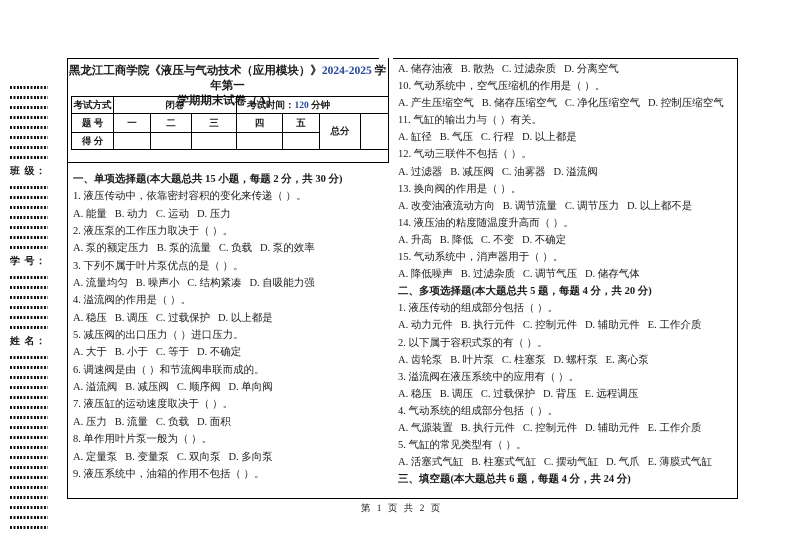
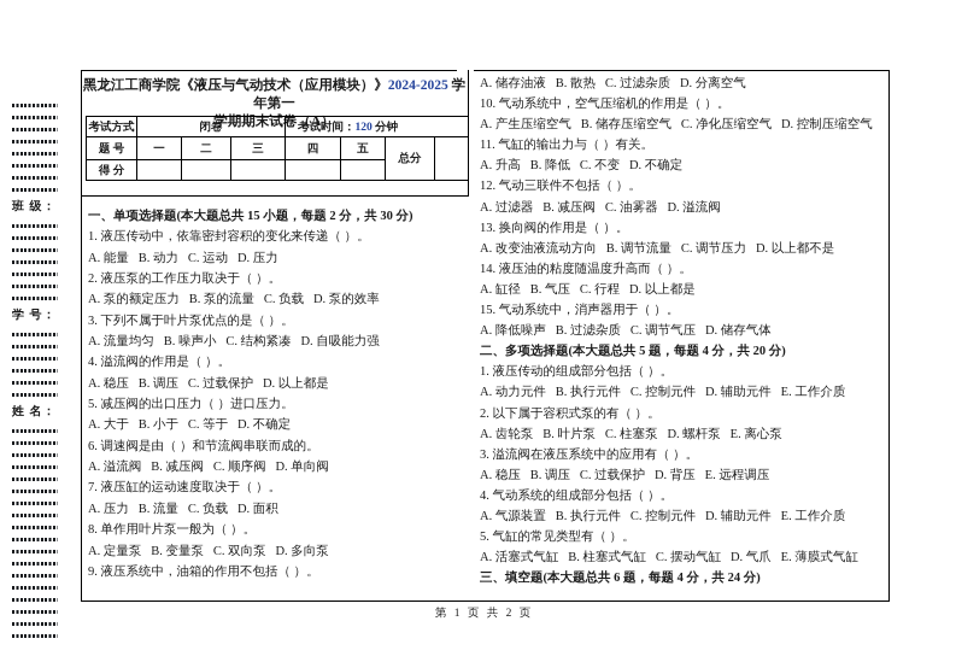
  班 级：
  学 号：
  姓 名：
  黑龙江工商学院《液压与气动技术（应用模块）》2024-2025 学年第一
  学期期末试卷（A）
  考试方式	闭卷	考试时间：120 分钟
  题 号	一	二	三	四	五	总分
  得 分
  一、单项选择题(本大题总共 15 小题，每题 2 分，共 30 分)
  1. 液压传动中，依靠密封容积的变化来传递（ ）。
  A. 能量 B. 动力 C. 运动 D. 压力
  2. 液压泵的工作压力取决于（ ）。
  A. 泵的额定压力 B. 泵的流量 C. 负载 D. 泵的效率
  3. 下列不属于叶片泵优点的是（ ）。
  A. 流量均匀 B. 噪声小 C. 结构紧凑 D. 自吸能力强
  4. 溢流阀的作用是（ ）。
  A. 稳压 B. 调压 C. 过载保护 D. 以上都是
  5. 减压阀的出口压力（ ）进口压力。
  A. 大于 B. 小于 C. 等于 D. 不确定
  6. 调速阀是由（ ）和节流阀串联而成的。
  A. 溢流阀 B. 减压阀 C. 顺序阀 D. 单向阀
  7. 液压缸的运动速度取决于（ ）。
  A. 压力 B. 流量 C. 负载 D. 面积
  8. 单作用叶片泵一般为（ ）。
  A. 定量泵 B. 变量泵 C. 双向泵 D. 多向泵
  9. 液压系统中，油箱的作用不包括（ ）。
  A. 储存油液 B. 散热 C. 过滤杂质 D. 分离空气
  10. 气动系统中，空气压缩机的作用是（ ）。
  A. 产生压缩空气 B. 储存压缩空气 C. 净化压缩空气 D. 控制压缩空气
  11. 气缸的输出力与（ ）有关。
- A. 缸径 B. 气压 C. 行程 D. 以上都是
+ A. 升高 B. 降低 C. 不变 D. 不确定
  12. 气动三联件不包括（ ）。
  A. 过滤器 B. 减压阀 C. 油雾器 D. 溢流阀
  13. 换向阀的作用是（ ）。
  A. 改变油液流动方向 B. 调节流量 C. 调节压力 D. 以上都不是
  14. 液压油的粘度随温度升高而（ ）。
- A. 升高 B. 降低 C. 不变 D. 不确定
+ A. 缸径 B. 气压 C. 行程 D. 以上都是
  15. 气动系统中，消声器用于（ ）。
  A. 降低噪声 B. 过滤杂质 C. 调节气压 D. 储存气体
  二、多项选择题(本大题总共 5 题，每题 4 分，共 20 分)
  1. 液压传动的组成部分包括（ ）。
  A. 动力元件 B. 执行元件 C. 控制元件 D. 辅助元件 E. 工作介质
  2. 以下属于容积式泵的有（ ）。
  A. 齿轮泵 B. 叶片泵 C. 柱塞泵 D. 螺杆泵 E. 离心泵
  3. 溢流阀在液压系统中的应用有（ ）。
  A. 稳压 B. 调压 C. 过载保护 D. 背压 E. 远程调压
  4. 气动系统的组成部分包括（ ）。
  A. 气源装置 B. 执行元件 C. 控制元件 D. 辅助元件 E. 工作介质
  5. 气缸的常见类型有（ ）。
  A. 活塞式气缸 B. 柱塞式气缸 C. 摆动气缸 D. 气爪 E. 薄膜式气缸
  三、填空题(本大题总共 6 题，每题 4 分，共 24 分)
  第 1 页 共 2 页
